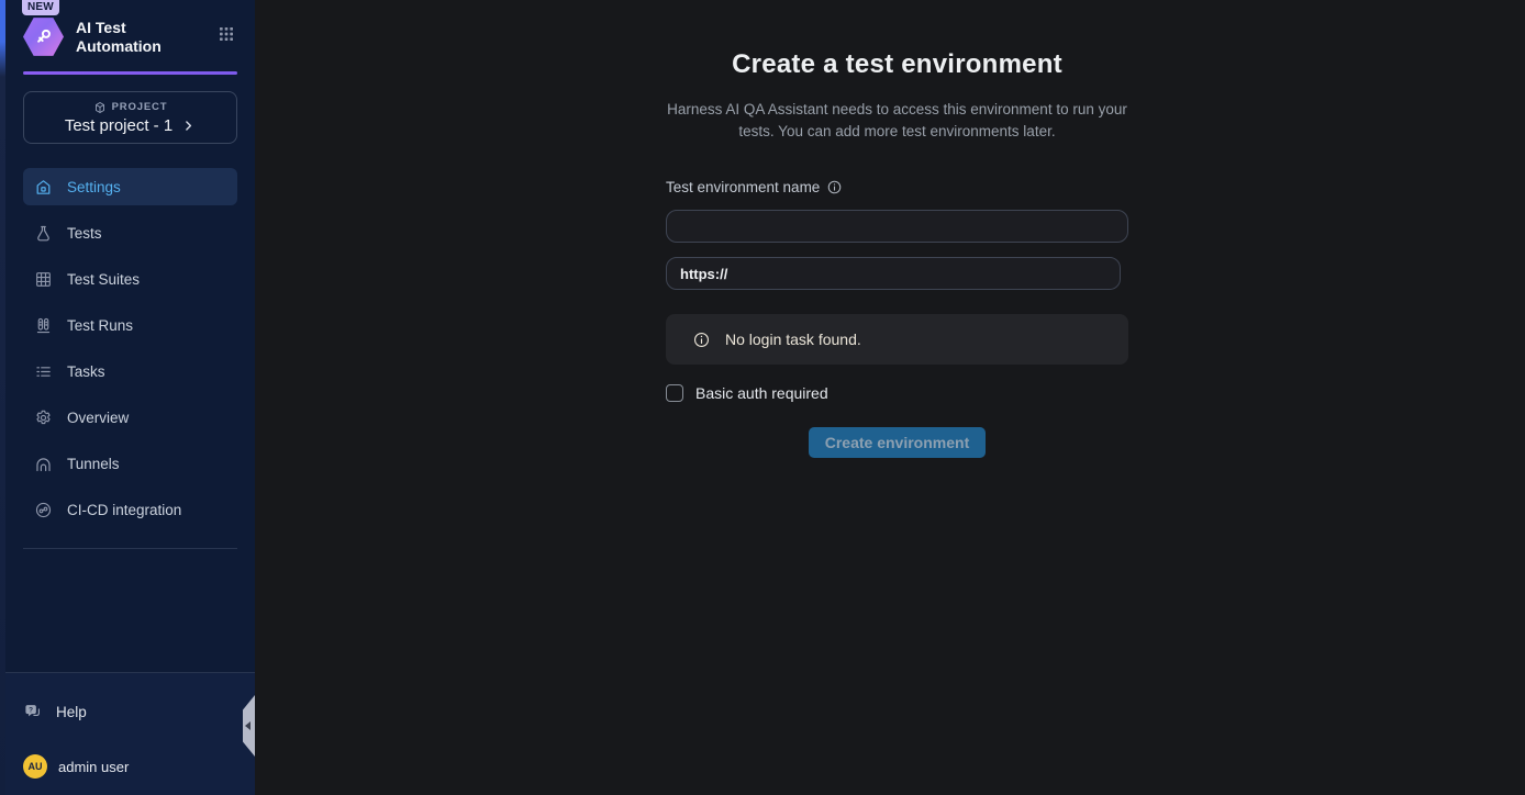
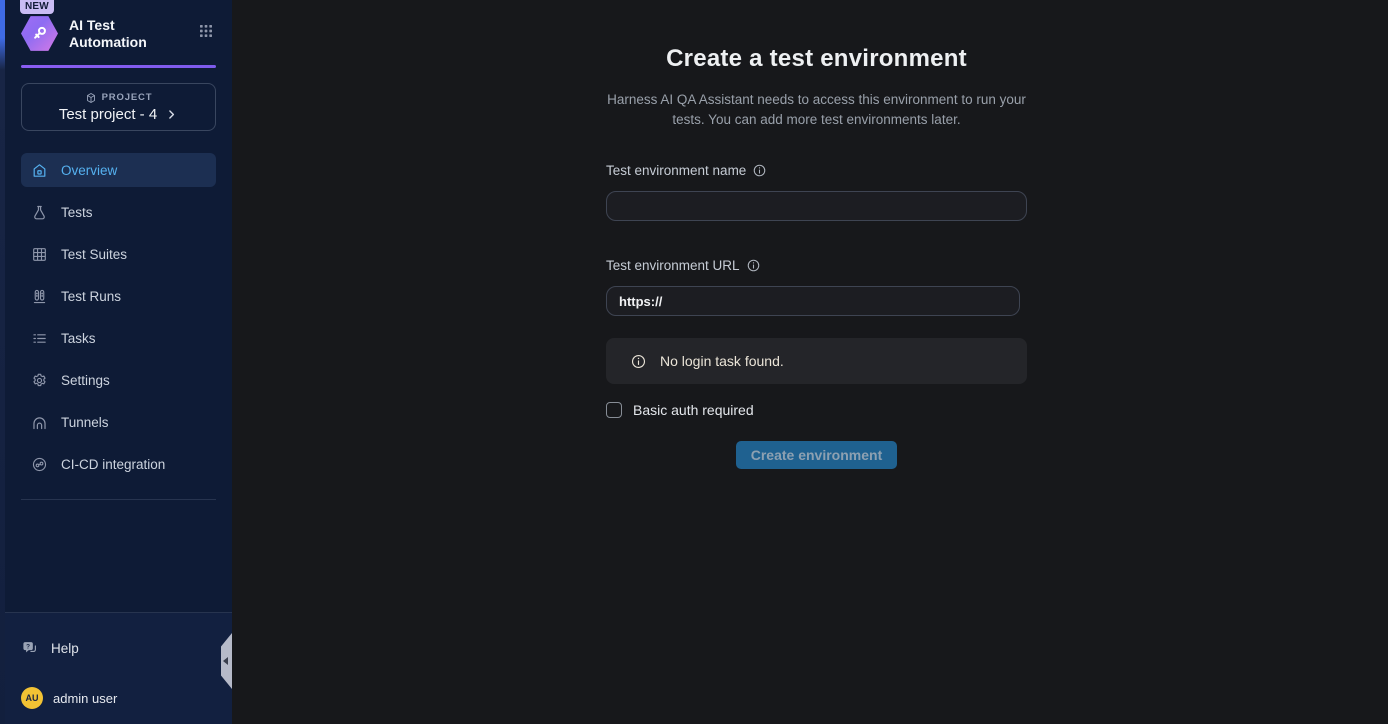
  NEW
  AI Test Automation
  PROJECT
- Test project - 1
+ Test project - 4
- Settings
+ Overview
  Tests
  Test Suites
  Test Runs
  Tasks
- Overview
+ Settings
  Tunnels
  CI-CD integration
  Help
  AU
  admin user
  Create a test environment
  Harness AI QA Assistant needs to access this environment to run your tests. You can add more test environments later.
  Test environment name
+ Test environment URL
  https://
  No login task found.
  Basic auth required
  Create environment
